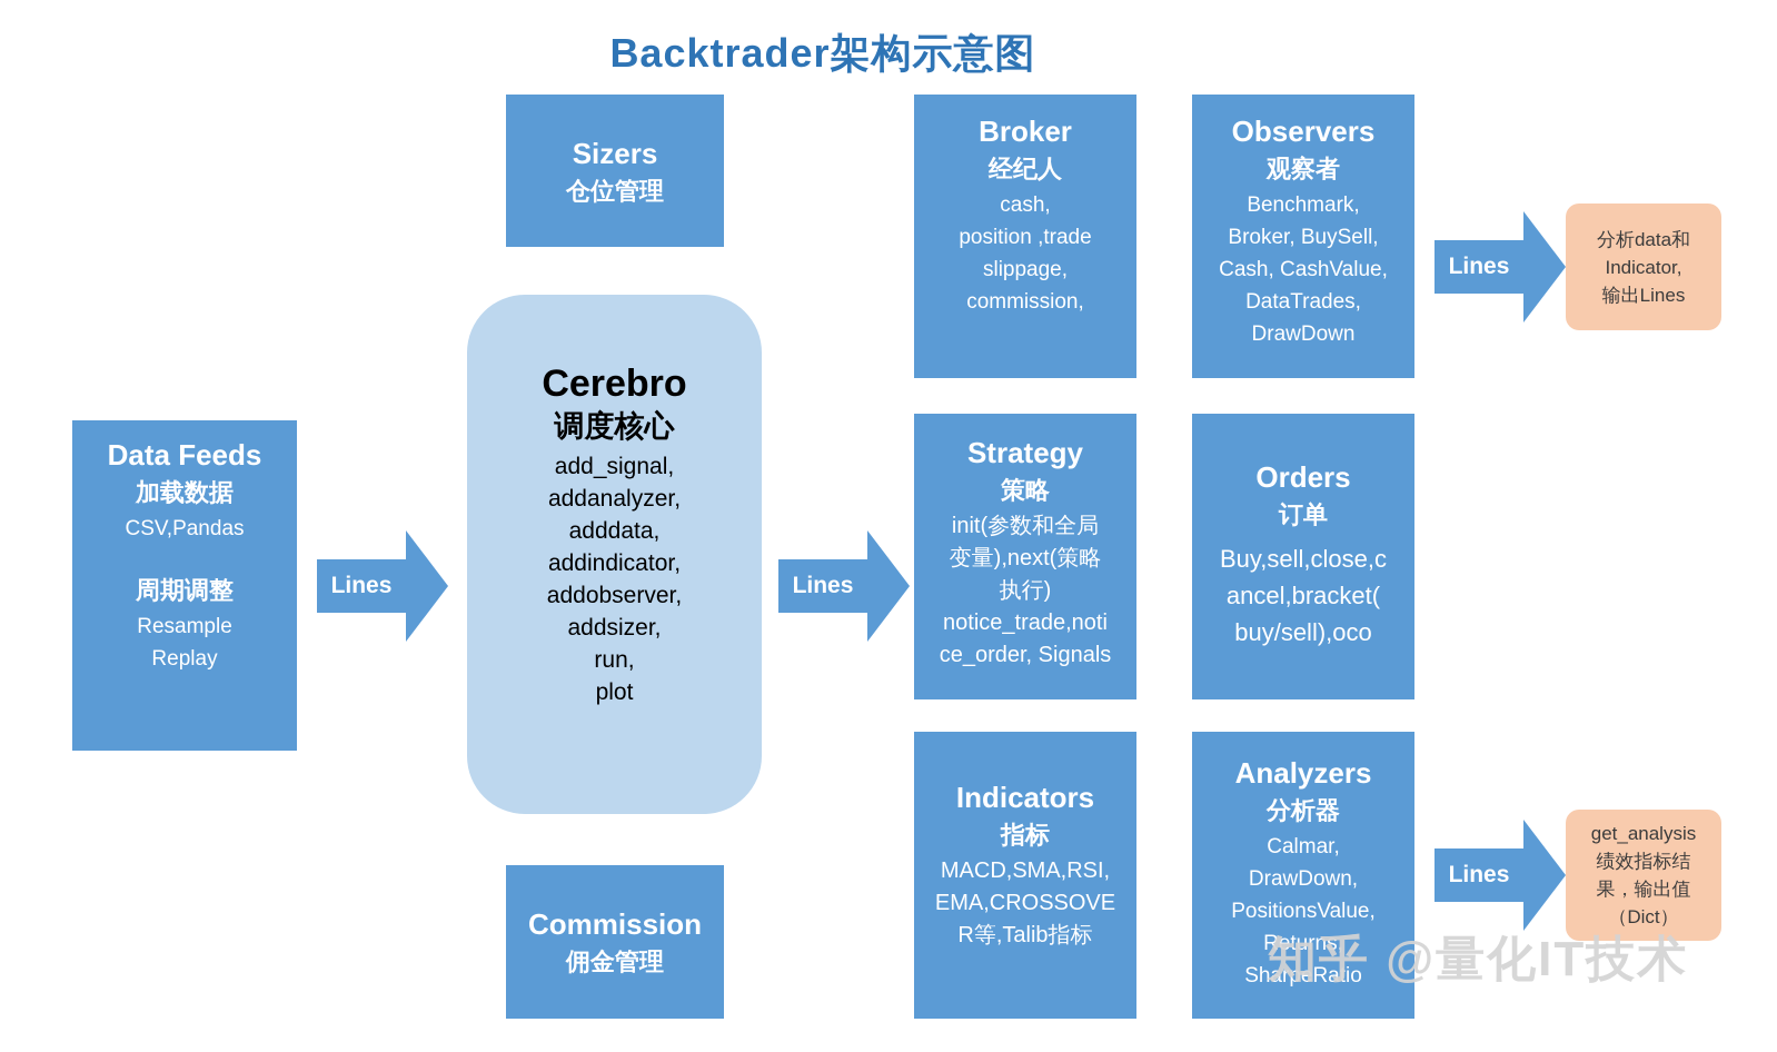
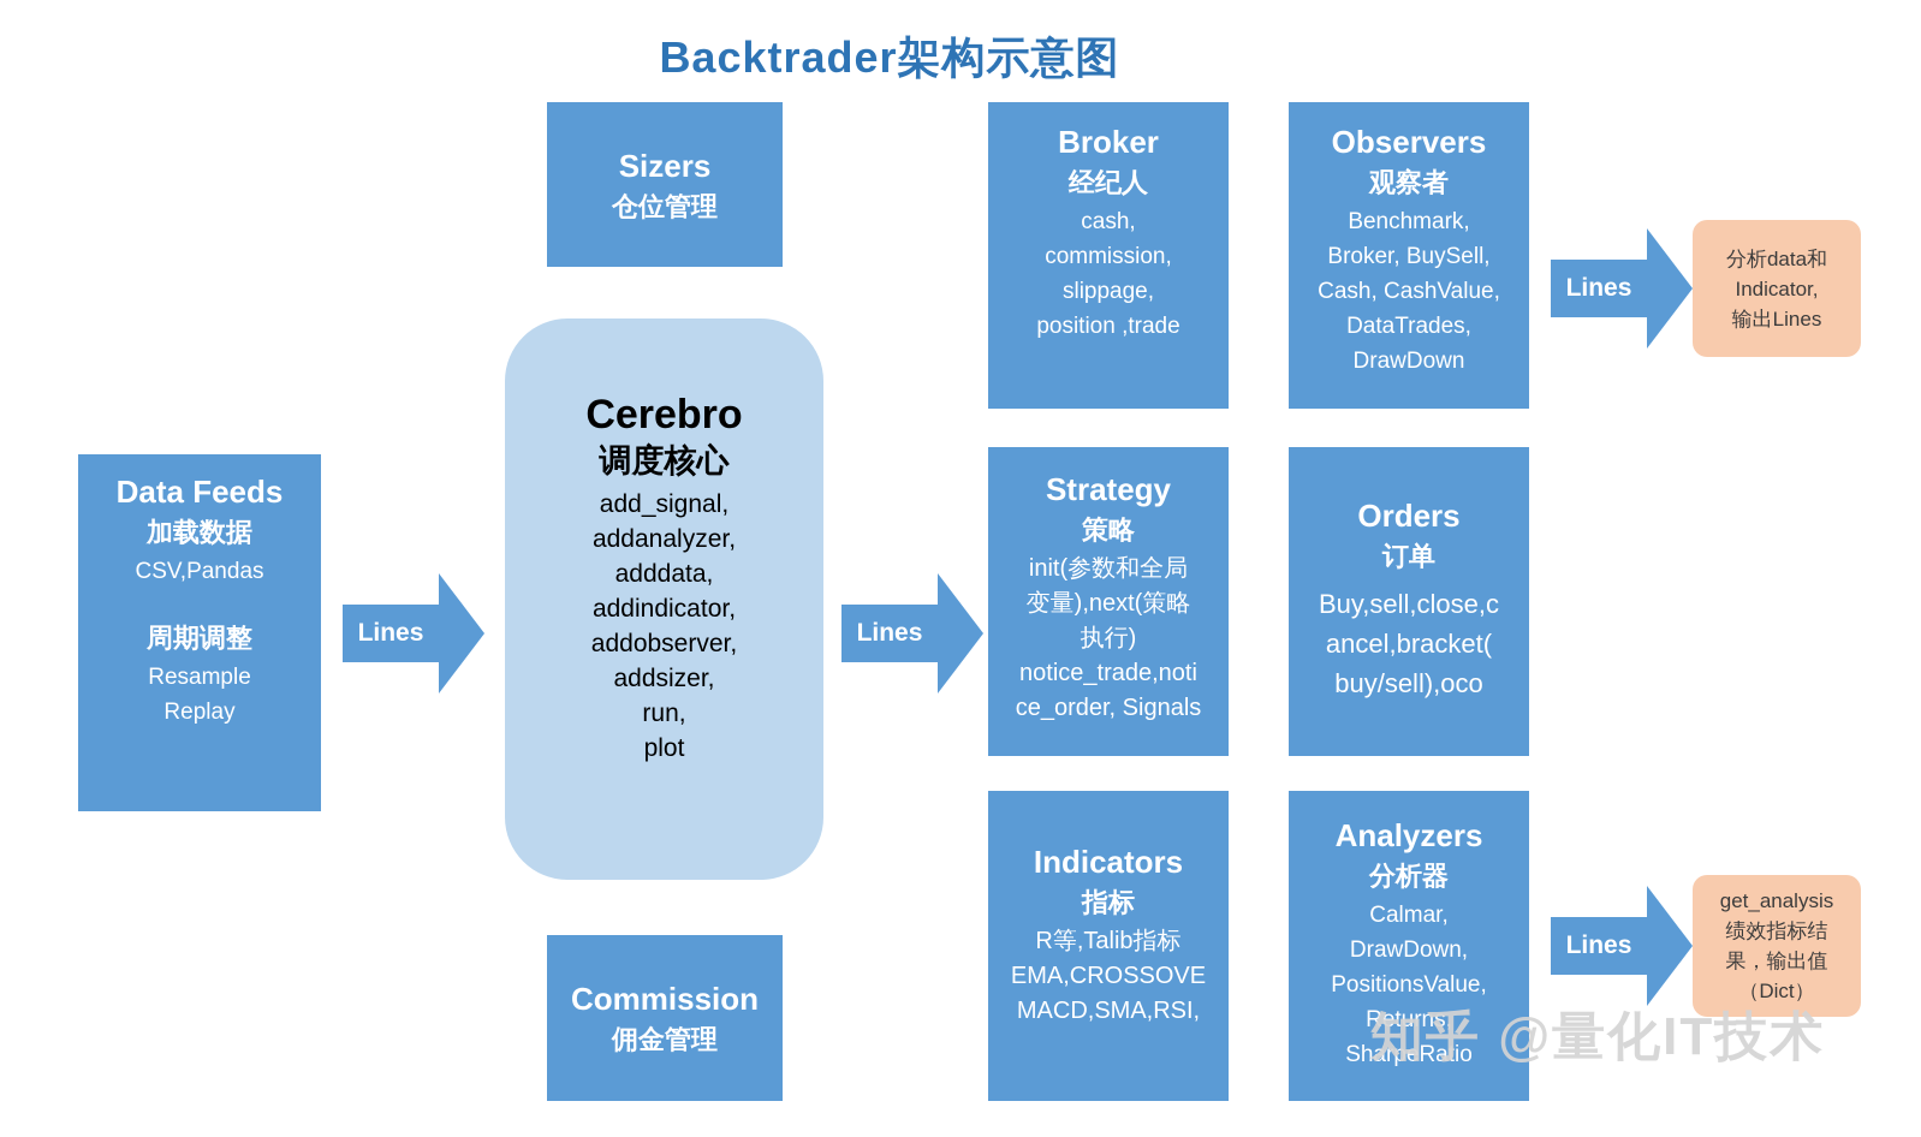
  Backtrader架构示意图
  Sizers
  仓位管理
  Broker
  经纪人
  cash,
- position ,trade
+ commission,
  slippage,
- commission,
+ position ,trade
  Observers
  观察者
  Benchmark,
  Broker, BuySell,
  Cash, CashValue,
  DataTrades,
  DrawDown
  Lines
  分析data和
  Indicator,
  输出Lines
  Data Feeds
  加载数据
  CSV,Pandas
  周期调整
  Resample
  Replay
  Lines
  Cerebro
  调度核心
  add_signal,
  addanalyzer,
  adddata,
  addindicator,
  addobserver,
  addsizer,
  run,
  plot
  Lines
  Strategy
  策略
  init(参数和全局
  变量),next(策略
  执行)
  notice_trade,noti
  ce_order, Signals
  Orders
  订单
  Buy,sell,close,c
  ancel,bracket(
  buy/sell),oco
  Indicators
  指标
- MACD,SMA,RSI,
+ R等,Talib指标
  EMA,CROSSOVE
- R等,Talib指标
+ MACD,SMA,RSI,
  Analyzers
  分析器
  Calmar,
  DrawDown,
  PositionsValue,
  Returns,
  SharpeRatio
  Lines
  get_analysis
  绩效指标结
  果，输出值
  （Dict）
  Commission
  佣金管理
  知乎 @量化IT技术
